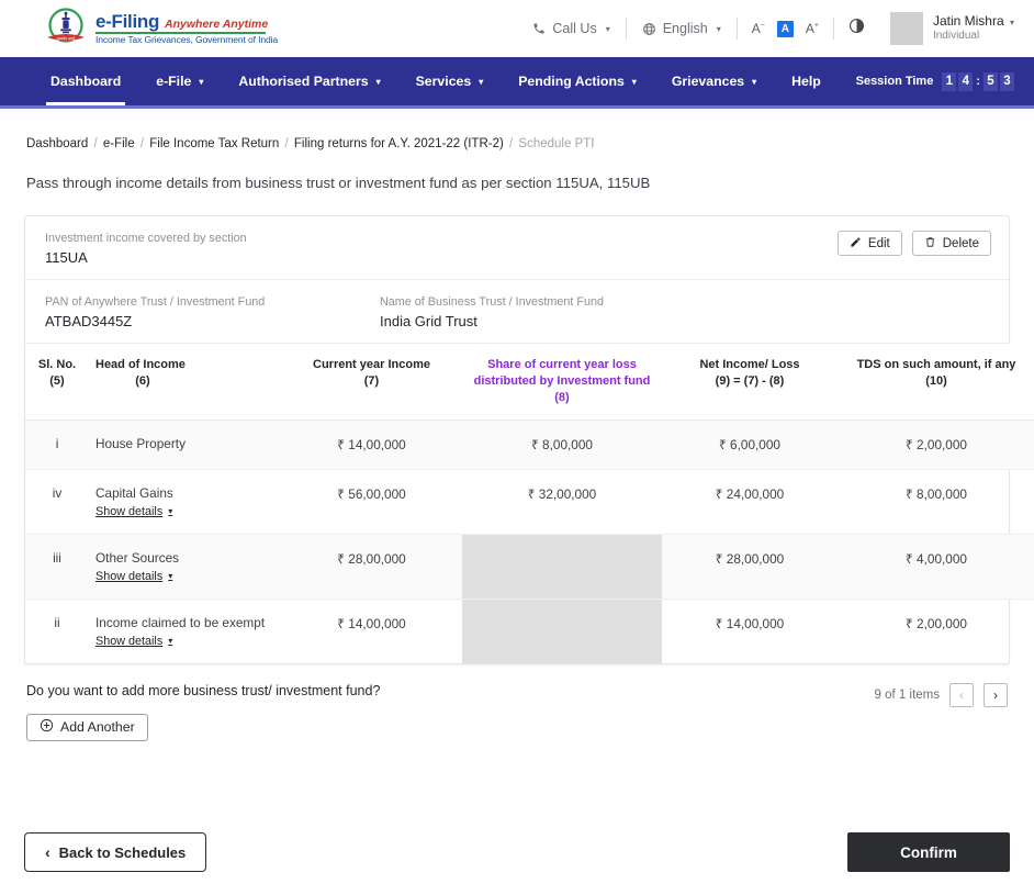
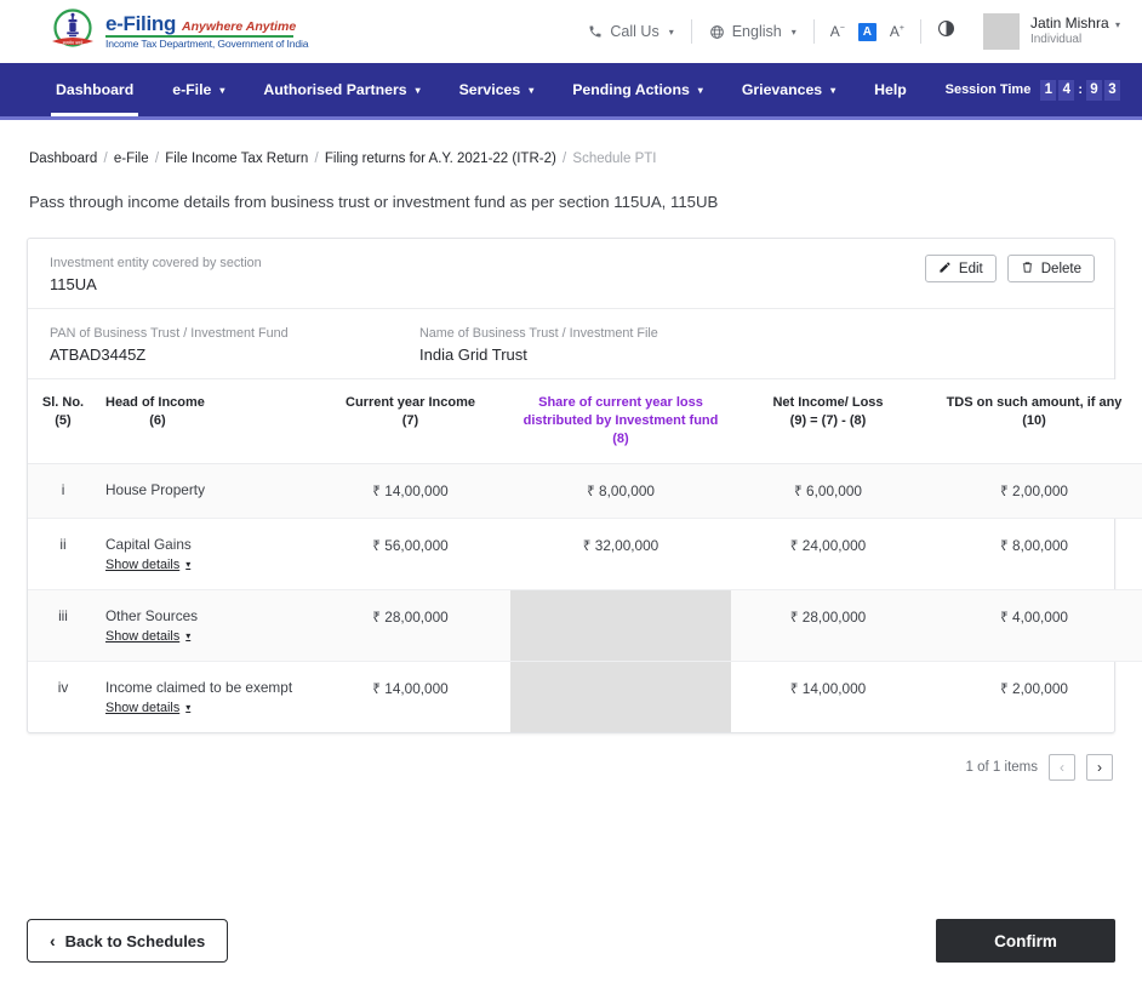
  e-Filing
  Anywhere Anytime
- Income Tax Grievances, Government of India
+ Income Tax Department, Government of India
  Call Us
  ▾
  English
  ▾
  A
  Jatin Mishra ▾
  Individual
  Dashboard
  e-File
  ▾
  Authorised Partners
  ▾
  Services
  ▾
  Pending Actions
  ▾
  Grievances
  ▾
  Help
  Session Time
  1
  4
  :
- 5
+ 9
  3
  Dashboard / e-File / File Income Tax Return / Filing returns for A.Y. 2021-22 (ITR-2) / Schedule PTI
  Pass through income details from business trust or investment fund as per section 115UA, 115UB
- Investment income covered by section
+ Investment entity covered by section
  115UA
  Edit
  Delete
- PAN of Anywhere Trust / Investment Fund
+ PAN of Business Trust / Investment Fund
  ATBAD3445Z
- Name of Business Trust / Investment Fund
+ Name of Business Trust / Investment File
  India Grid Trust
  Sl. No. (5)	Head of Income (6)	Current year Income (7)	Share of current year loss distributed by Investment fund (8)	Net Income/ Loss (9) = (7) - (8)	TDS on such amount, if any (10)
  i	House Property	₹ 14,00,000	₹ 8,00,000	₹ 6,00,000	₹ 2,00,000
- iv	Capital Gains Show details ▾	₹ 56,00,000	₹ 32,00,000	₹ 24,00,000	₹ 8,00,000
+ ii	Capital Gains Show details ▾	₹ 56,00,000	₹ 32,00,000	₹ 24,00,000	₹ 8,00,000
  iii	Other Sources Show details ▾	₹ 28,00,000		₹ 28,00,000	₹ 4,00,000
- ii	Income claimed to be exempt Show details ▾	₹ 14,00,000		₹ 14,00,000	₹ 2,00,000
+ iv	Income claimed to be exempt Show details ▾	₹ 14,00,000		₹ 14,00,000	₹ 2,00,000
- Do you want to add more business trust/ investment fund?
- Add Another
- 9 of 1 items
+ 1 of 1 items
  ‹
  ›
  ‹
  Back to Schedules
  Confirm
